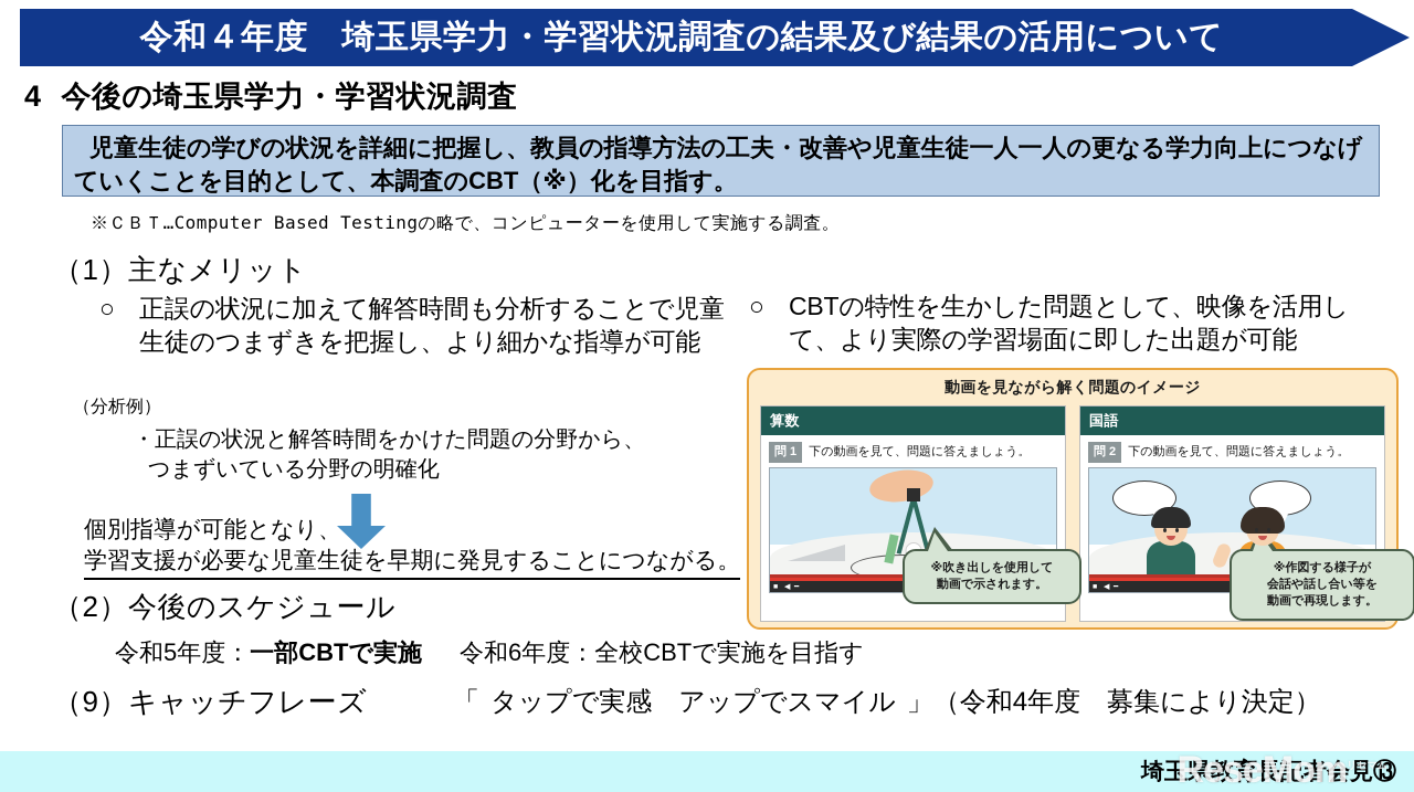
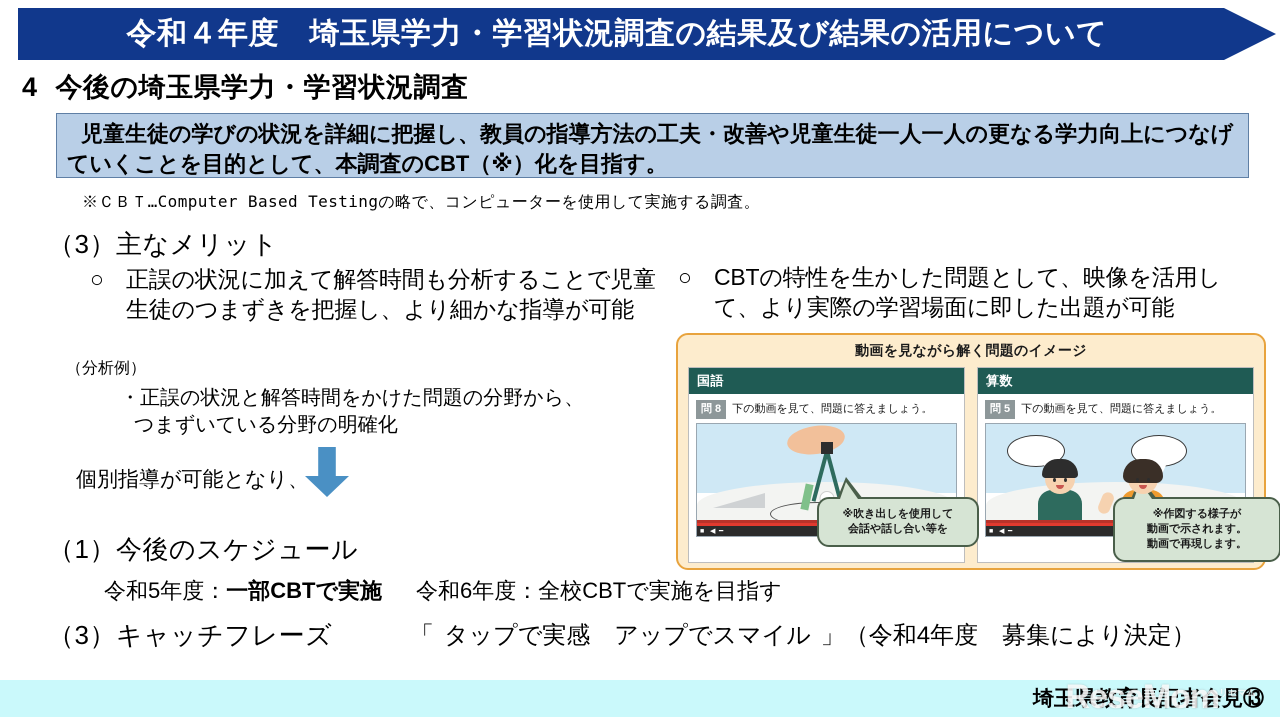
  令和４年度 埼玉県学力・学習状況調査の結果及び結果の活用について
  4 今後の埼玉県学力・学習状況調査
  児童生徒の学びの状況を詳細に把握し、教員の指導方法の工夫・改善や児童生徒一人一人の更なる学力向上につなげていくことを目的として、本調査のCBT（※）化を目指す。
  ※ＣＢＴ…Computer Based Testingの略で、コンピューターを使用して実施する調査。
- （1）主なメリット
+ （3）主なメリット
  ○
  正誤の状況に加えて解答時間も分析することで児童生徒のつまずきを把握し、より細かな指導が可能
  （分析例）
  ・正誤の状況と解答時間をかけた問題の分野から、
  つまずいている分野の明確化
  個別指導が可能となり、
- 学習支援が必要な児童生徒を早期に発見することにつながる。
  ○
  CBTの特性を生かした問題として、映像を活用して、より実際の学習場面に即した出題が可能
  動画を見ながら解く問題のイメージ
- 算数
+ 国語
- 問 1
+ 問 8
  下の動画を見て、問題に答えましょう。
- 国語
+ 算数
- 問 2
+ 問 5
  下の動画を見て、問題に答えましょう。
  ※吹き出しを使用して
- 動画で示されます。
+ 会話や話し合い等を
  ※作図する様子が
- 会話や話し合い等を
+ 動画で示されます。
  動画で再現します。
- （2）今後のスケジュール
+ （1）今後のスケジュール
  令和5年度：一部CBTで実施 令和6年度：全校CBTで実施を目指す
- （9）キャッチフレーズ
+ （3）キャッチフレーズ
  「 タップで実感 アップでスマイル 」（令和4年度 募集により決定）
  埼玉県教育長記者会見⑬
  ReseMomリセマム
